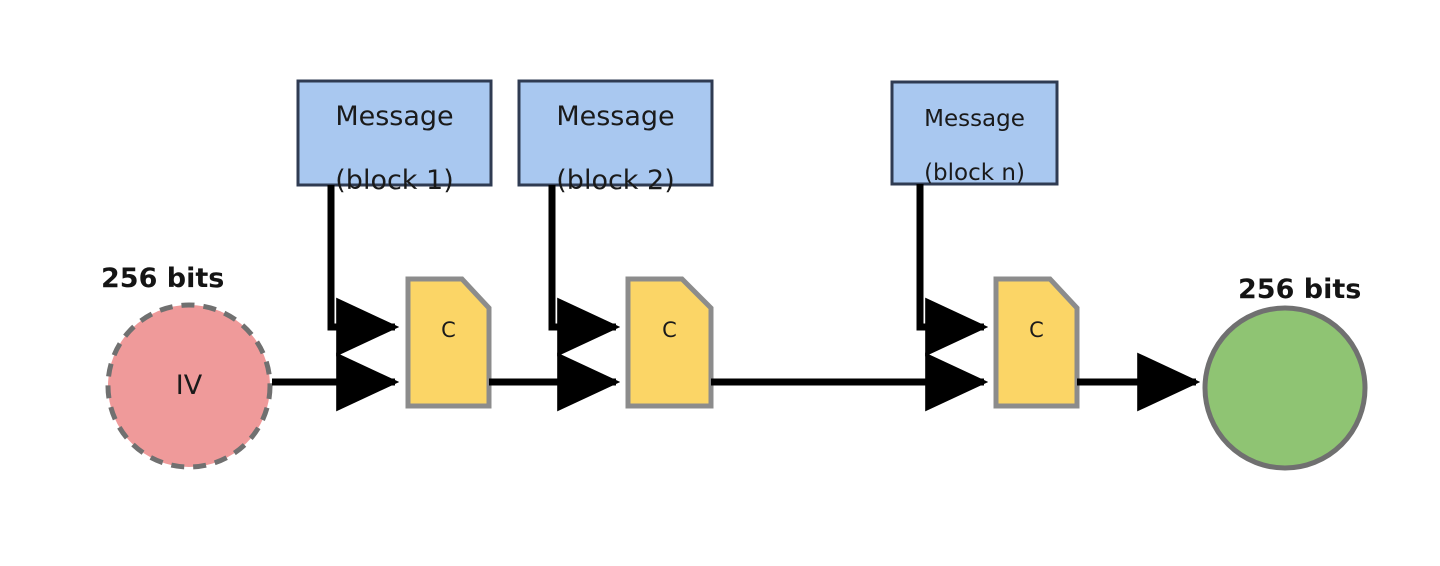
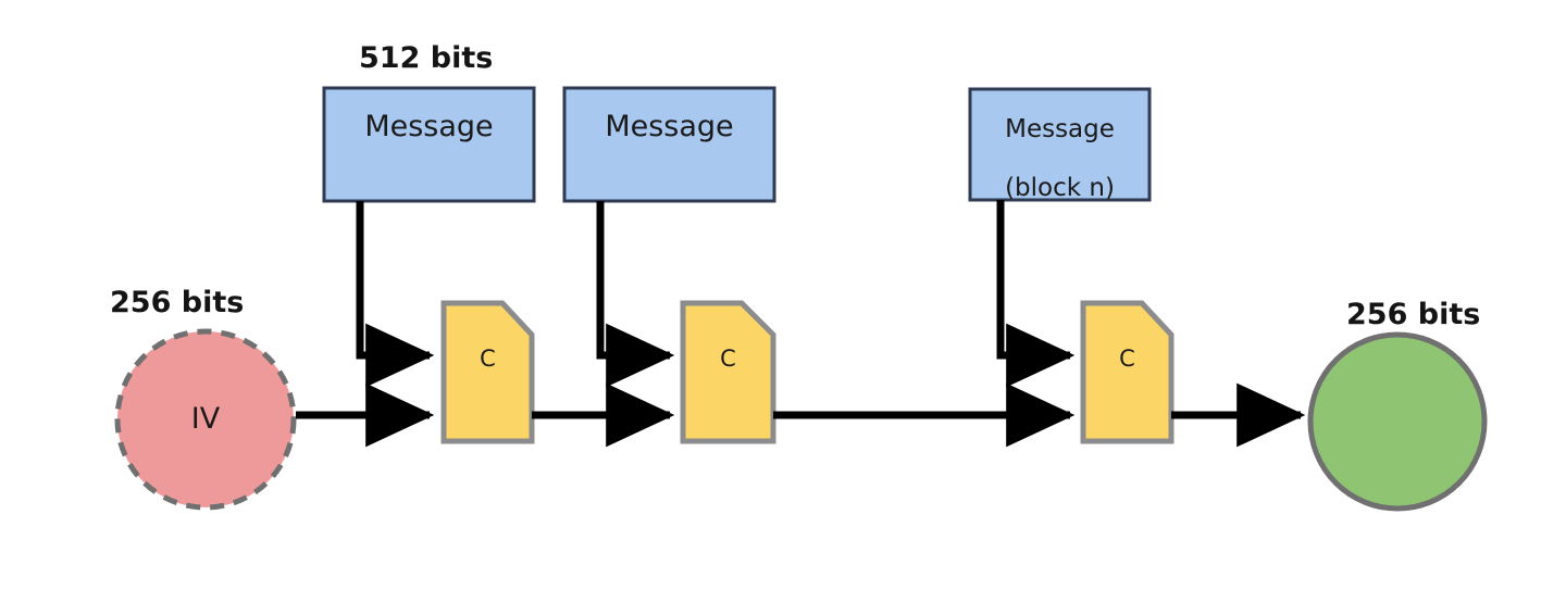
+ 512 bits
  256 bits
  256 bits
  Message
- (block 1)
  Message
- (block 2)
  Message
  (block n)
  C
  C
  C
  IV
